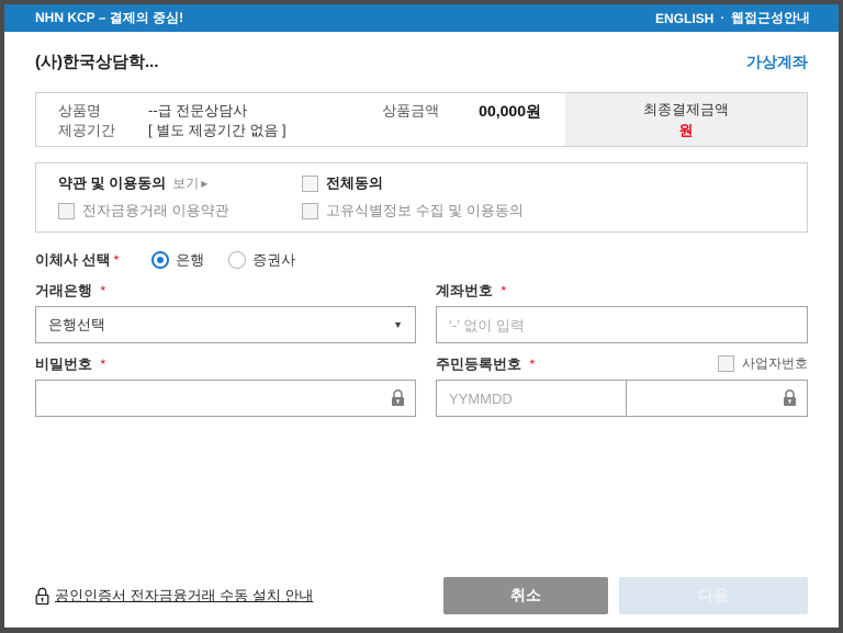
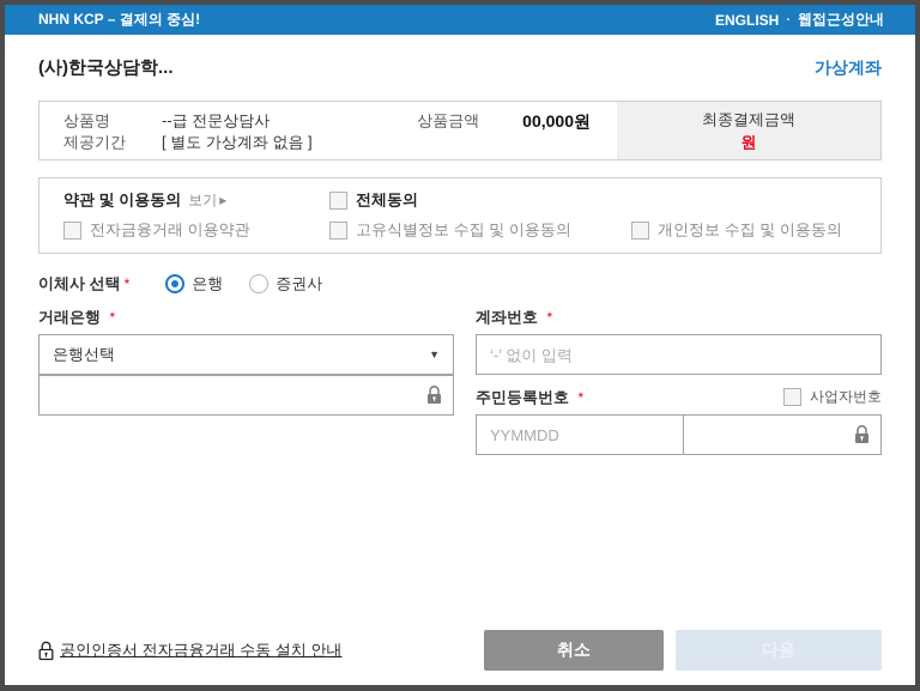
  NHN KCP – 결제의 중심!
  ENGLISH
  ·
  웹접근성안내
  (사)한국상담학...
  가상계좌
  상품명
  --급 전문상담사
  상품금액
  00,000원
  제공기간
- [ 별도 제공기간 없음 ]
+ [ 별도 가상계좌 없음 ]
  최종결제금액
  원
  약관 및 이용동의
  보기
  ▸
  전체동의
  전자금융거래 이용약관
  고유식별정보 수집 및 이용동의
+ 개인정보 수집 및 이용동의
  이체사 선택
  *
  은행
  증권사
  거래은행 *
  은행선택
  ▼
  계좌번호 *
  ‘-’ 없이 입력
- 비밀번호 *
  주민등록번호 *
  사업자번호
  YYMMDD
  공인인증서 전자금융거래 수동 설치 안내
  취소
